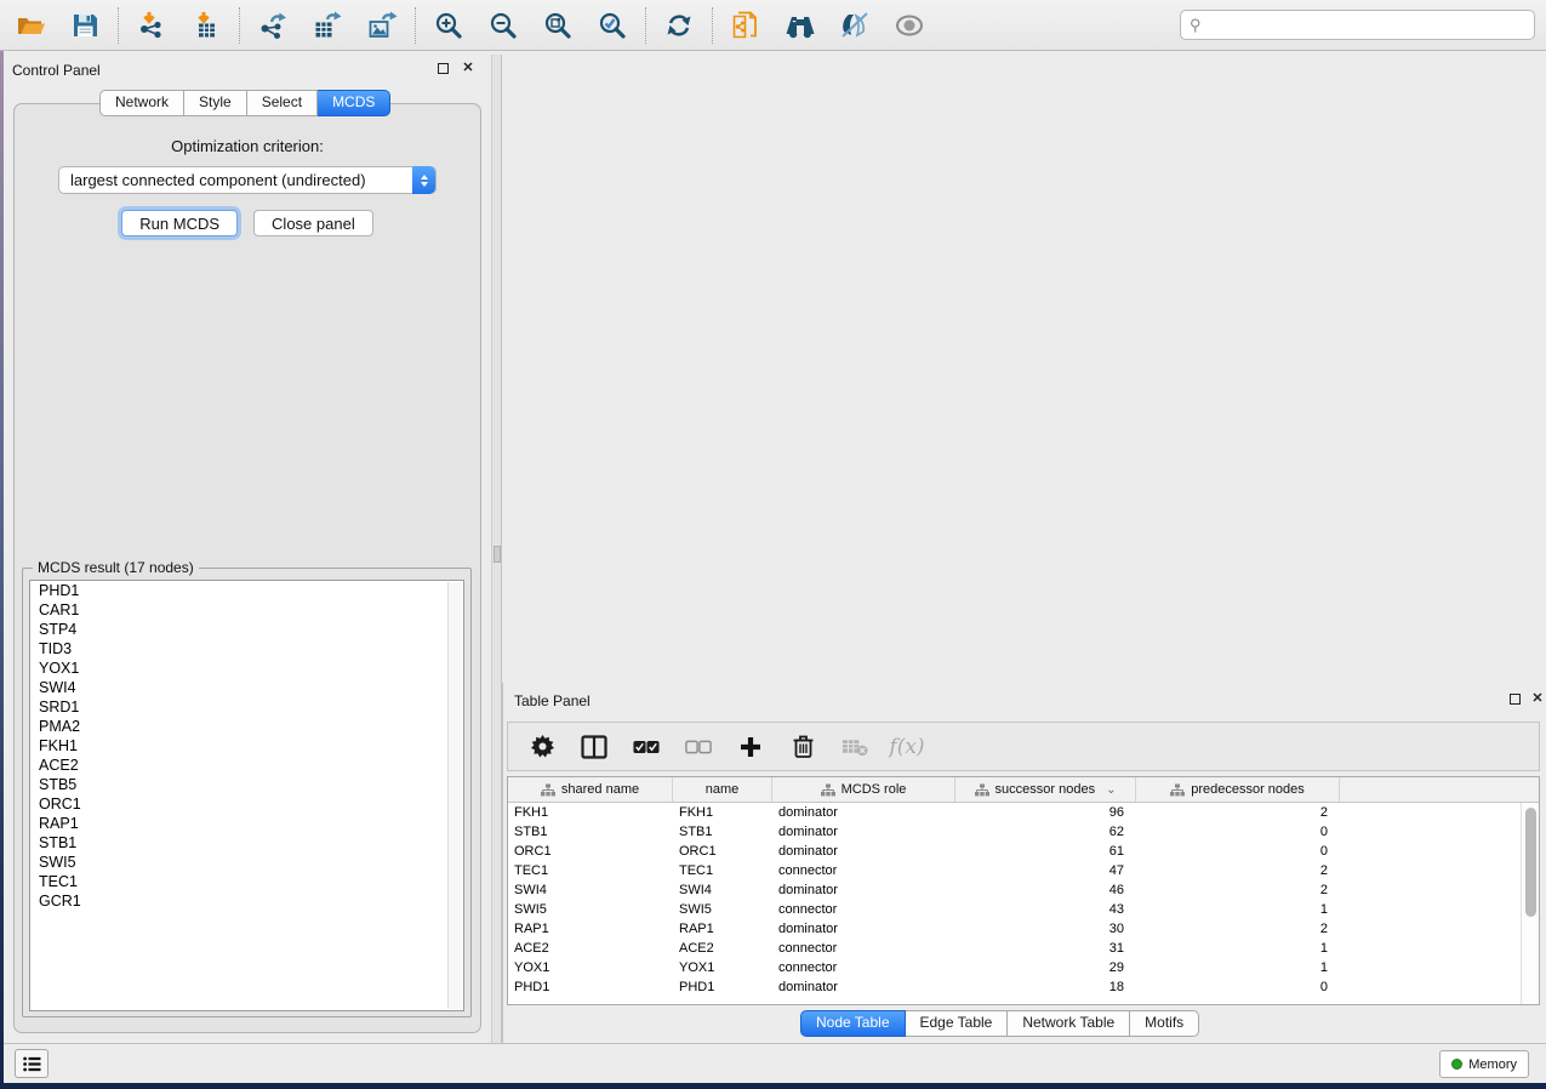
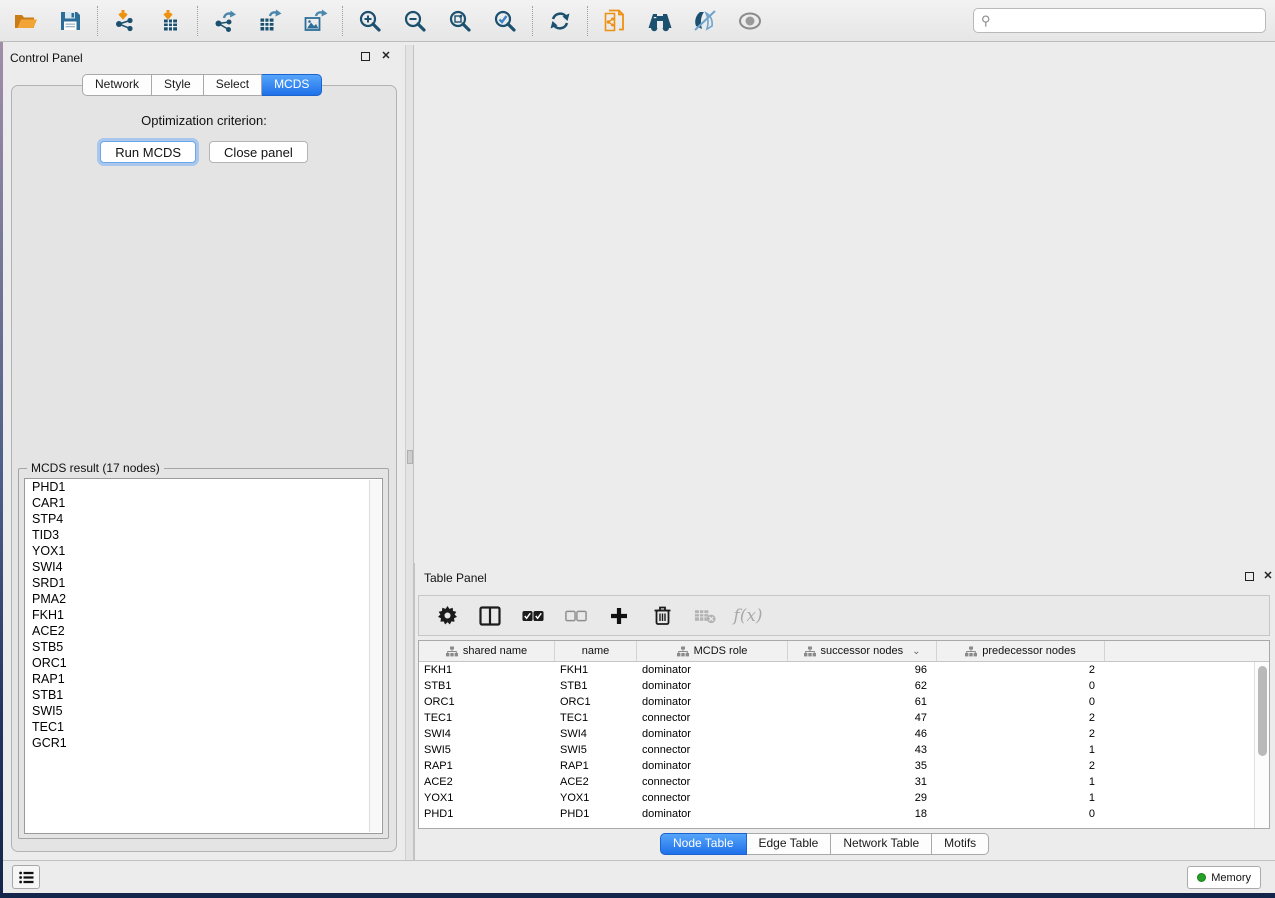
  ⚲
  Control Panel
  ✕
  Network
  Style
  Select
  MCDS
  Optimization criterion:
- largest connected component (undirected)
  Run MCDS
  Close panel
  MCDS result (17 nodes)
  PHD1
  CAR1
  STP4
  TID3
  YOX1
  SWI4
  SRD1
  PMA2
  FKH1
  ACE2
  STB5
  ORC1
  RAP1
  STB1
  SWI5
  TEC1
  GCR1
  Table Panel
  ✕
  f(x)
  shared name
  name
  MCDS role
  successor nodes
  ⌄
  predecessor nodes
  FKH1
  FKH1
  dominator
  96
  2
  STB1
  STB1
  dominator
  62
  0
  ORC1
  ORC1
  dominator
  61
  0
  TEC1
  TEC1
  connector
  47
  2
  SWI4
  SWI4
  dominator
  46
  2
  SWI5
  SWI5
  connector
  43
  1
  RAP1
  RAP1
  dominator
- 30
+ 35
  2
  ACE2
  ACE2
  connector
  31
  1
  YOX1
  YOX1
  connector
  29
  1
  PHD1
  PHD1
  dominator
  18
  0
  Node Table
  Edge Table
  Network Table
  Motifs
  Memory
